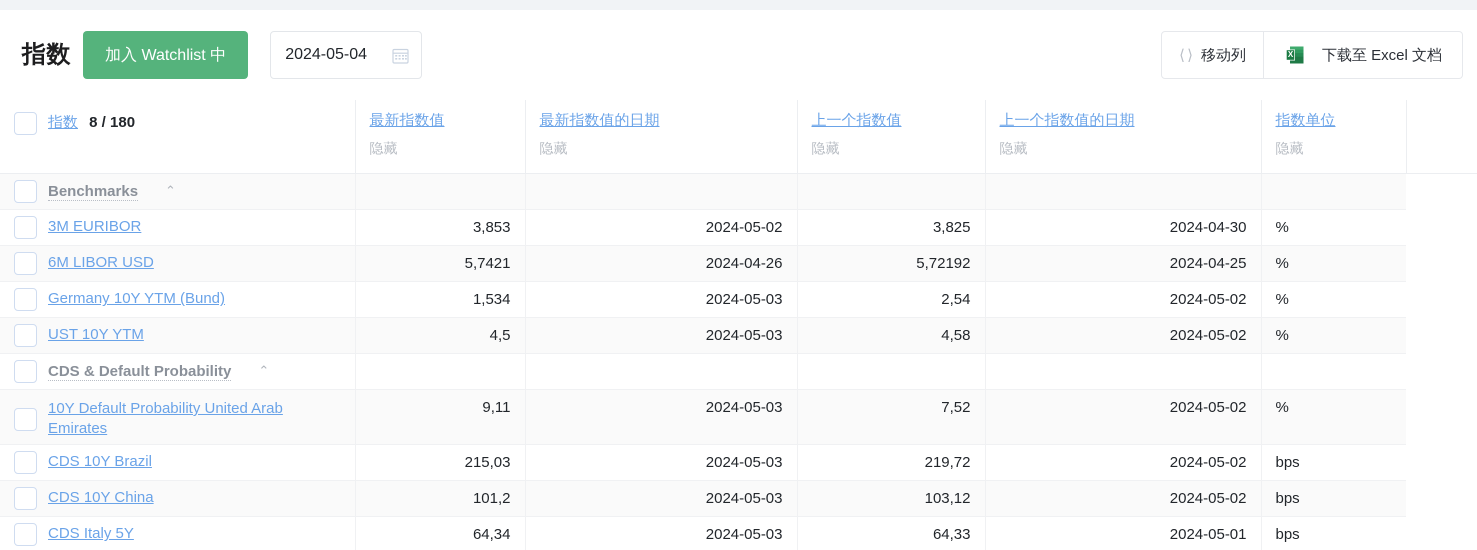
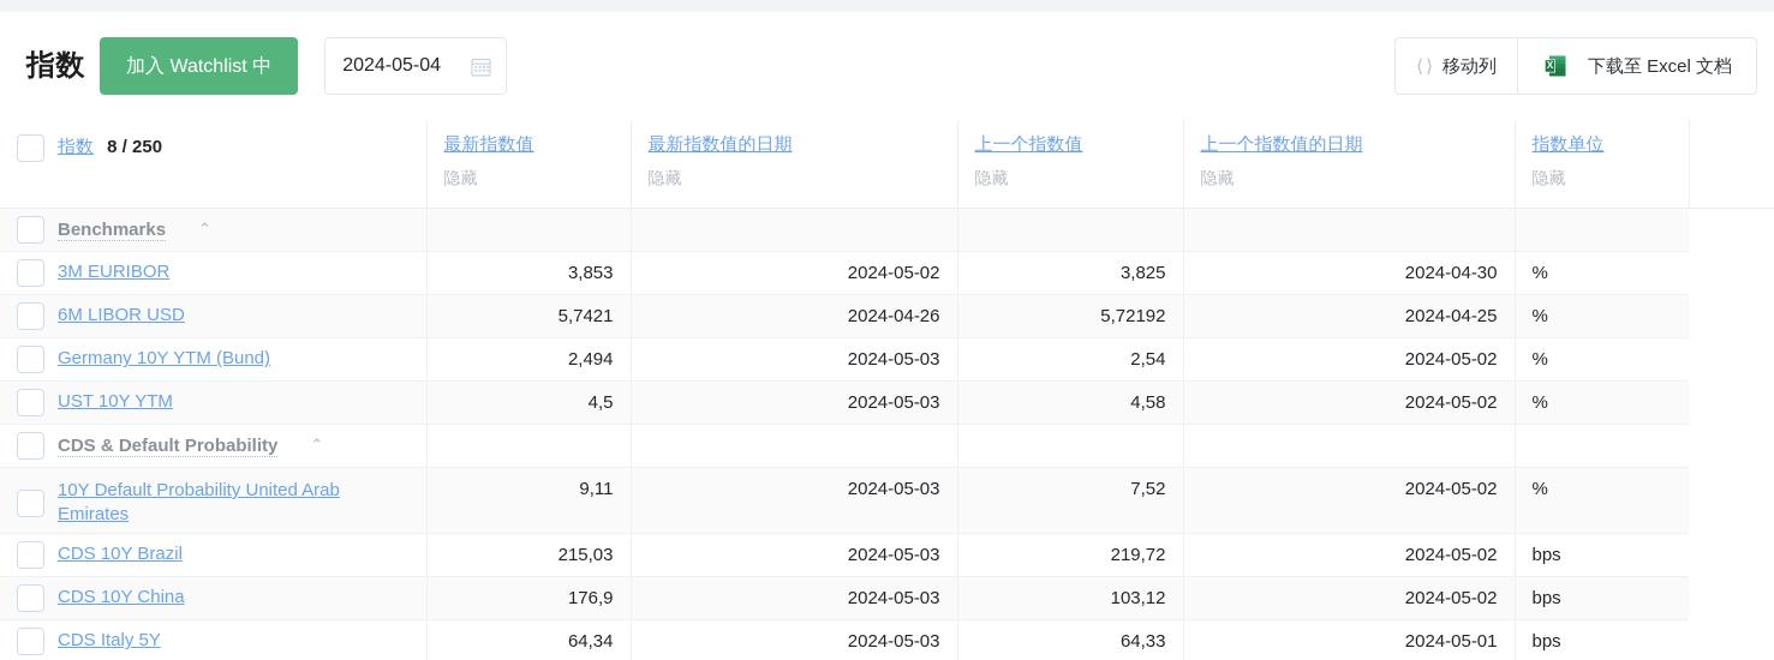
  指数
  加入 Watchlist 中
  2024-05-04
  ⟨ ⟩
  移动列
  X
  下载至 Excel 文档
- 指数 8 / 180	最新指数值 隐藏	最新指数值的日期 隐藏	上一个指数值 隐藏	上一个指数值的日期 隐藏	指数单位 隐藏
+ 指数 8 / 250	最新指数值 隐藏	最新指数值的日期 隐藏	上一个指数值 隐藏	上一个指数值的日期 隐藏	指数单位 隐藏
  Benchmarks ⌃
  3M EURIBOR	3,853	2024-05-02	3,825	2024-04-30	%
  6M LIBOR USD	5,7421	2024-04-26	5,72192	2024-04-25	%
- Germany 10Y YTM (Bund)	1,534	2024-05-03	2,54	2024-05-02	%
+ Germany 10Y YTM (Bund)	2,494	2024-05-03	2,54	2024-05-02	%
  UST 10Y YTM	4,5	2024-05-03	4,58	2024-05-02	%
  CDS & Default Probability ⌃
  10Y Default Probability United Arab Emirates	9,11	2024-05-03	7,52	2024-05-02	%
  CDS 10Y Brazil	215,03	2024-05-03	219,72	2024-05-02	bps
- CDS 10Y China	101,2	2024-05-03	103,12	2024-05-02	bps
+ CDS 10Y China	176,9	2024-05-03	103,12	2024-05-02	bps
  CDS Italy 5Y	64,34	2024-05-03	64,33	2024-05-01	bps
